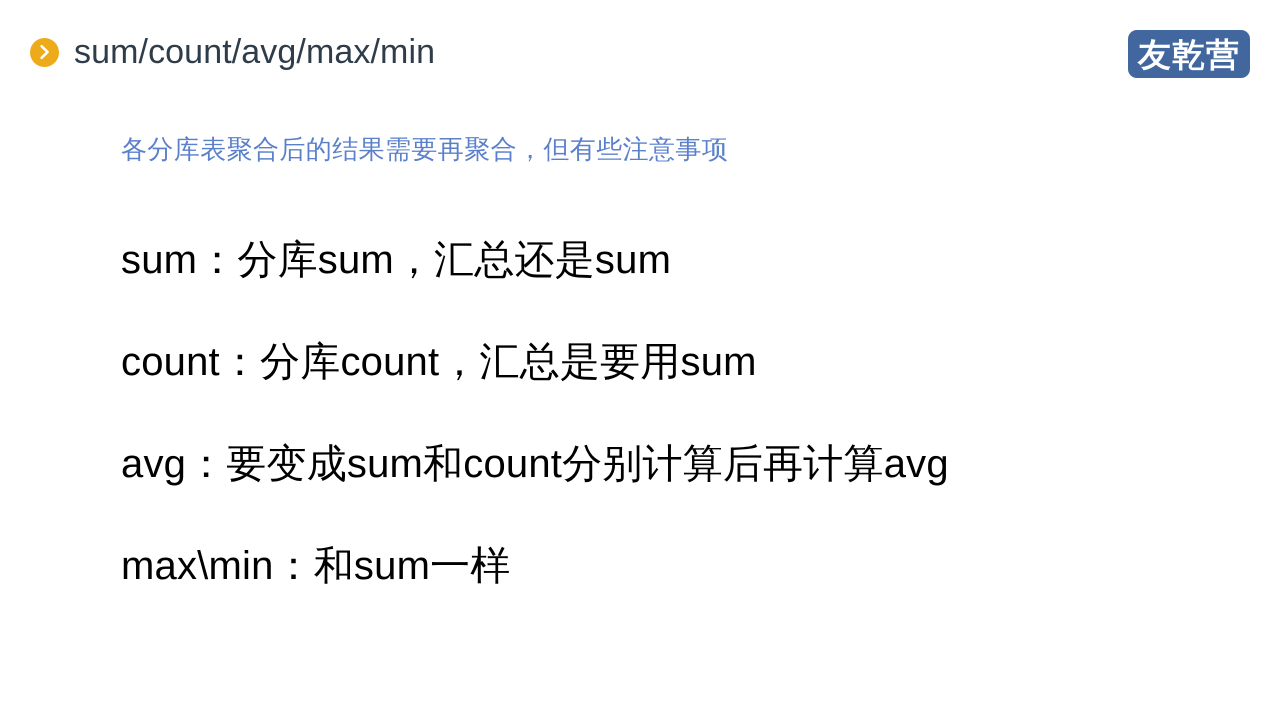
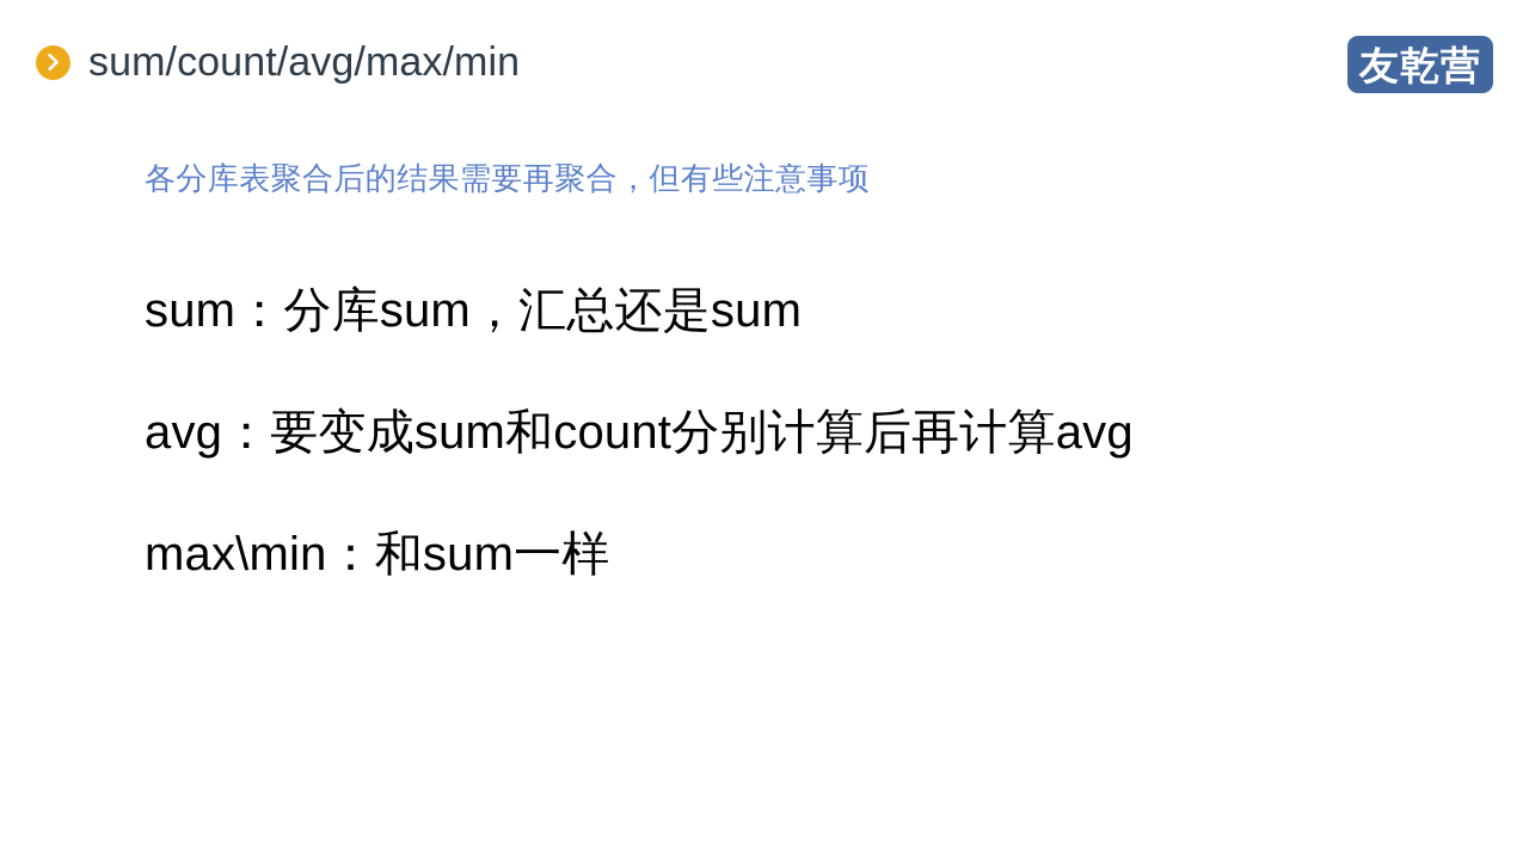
  sum/count/avg/max/min
  友乾营
  各分库表聚合后的结果需要再聚合，但有些注意事项
  sum：分库sum，汇总还是sum
- count：分库count，汇总是要用sum
  avg：要变成sum和count分别计算后再计算avg
  max\min：和sum一样
